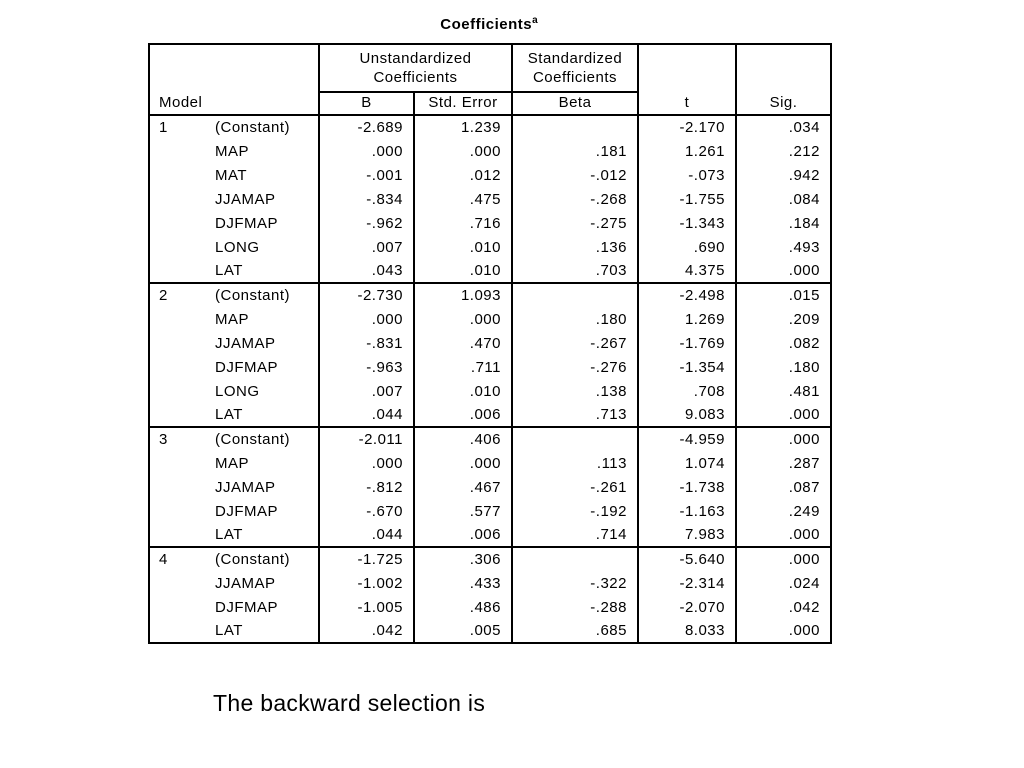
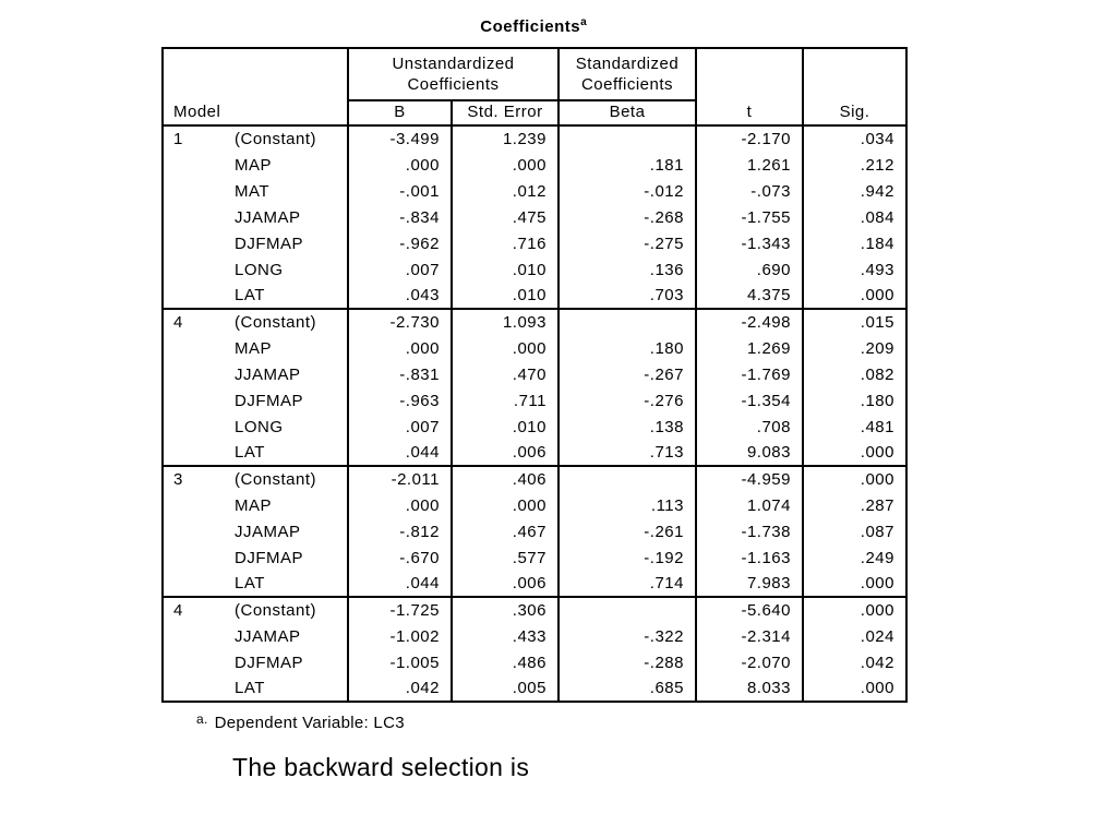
  Coefficientsa
  Model	Unstandardized Coefficients	Standardized Coefficients	t	Sig.
  B	Std. Error	Beta
- 1	(Constant)	-2.689	1.239		-2.170	.034
+ 1	(Constant)	-3.499	1.239		-2.170	.034
  	MAP	.000	.000	.181	1.261	.212
  	MAT	-.001	.012	-.012	-.073	.942
  	JJAMAP	-.834	.475	-.268	-1.755	.084
  	DJFMAP	-.962	.716	-.275	-1.343	.184
  	LONG	.007	.010	.136	.690	.493
  	LAT	.043	.010	.703	4.375	.000
- 2	(Constant)	-2.730	1.093		-2.498	.015
+ 4	(Constant)	-2.730	1.093		-2.498	.015
  	MAP	.000	.000	.180	1.269	.209
  	JJAMAP	-.831	.470	-.267	-1.769	.082
  	DJFMAP	-.963	.711	-.276	-1.354	.180
  	LONG	.007	.010	.138	.708	.481
  	LAT	.044	.006	.713	9.083	.000
  3	(Constant)	-2.011	.406		-4.959	.000
  	MAP	.000	.000	.113	1.074	.287
  	JJAMAP	-.812	.467	-.261	-1.738	.087
  	DJFMAP	-.670	.577	-.192	-1.163	.249
  	LAT	.044	.006	.714	7.983	.000
  4	(Constant)	-1.725	.306		-5.640	.000
  	JJAMAP	-1.002	.433	-.322	-2.314	.024
  	DJFMAP	-1.005	.486	-.288	-2.070	.042
  	LAT	.042	.005	.685	8.033	.000
+ a. Dependent Variable: LC3
  The backward selection is
